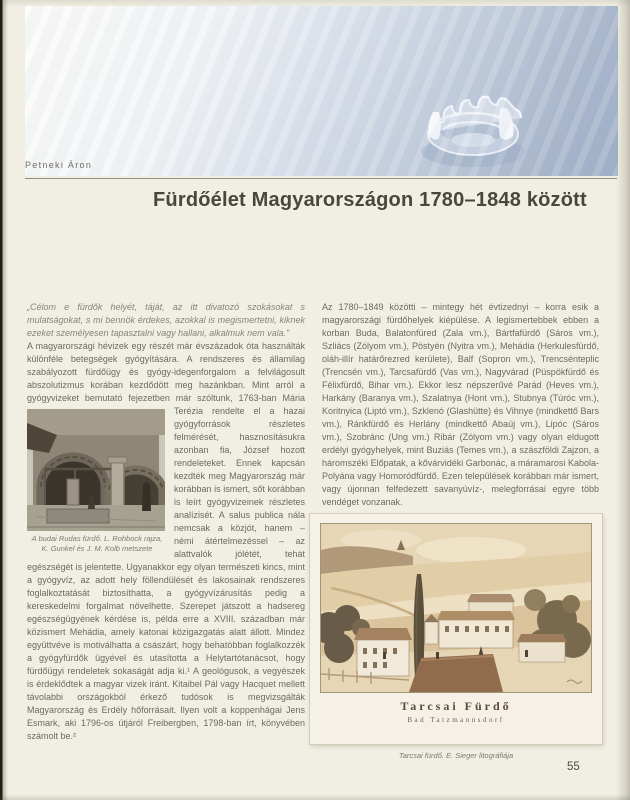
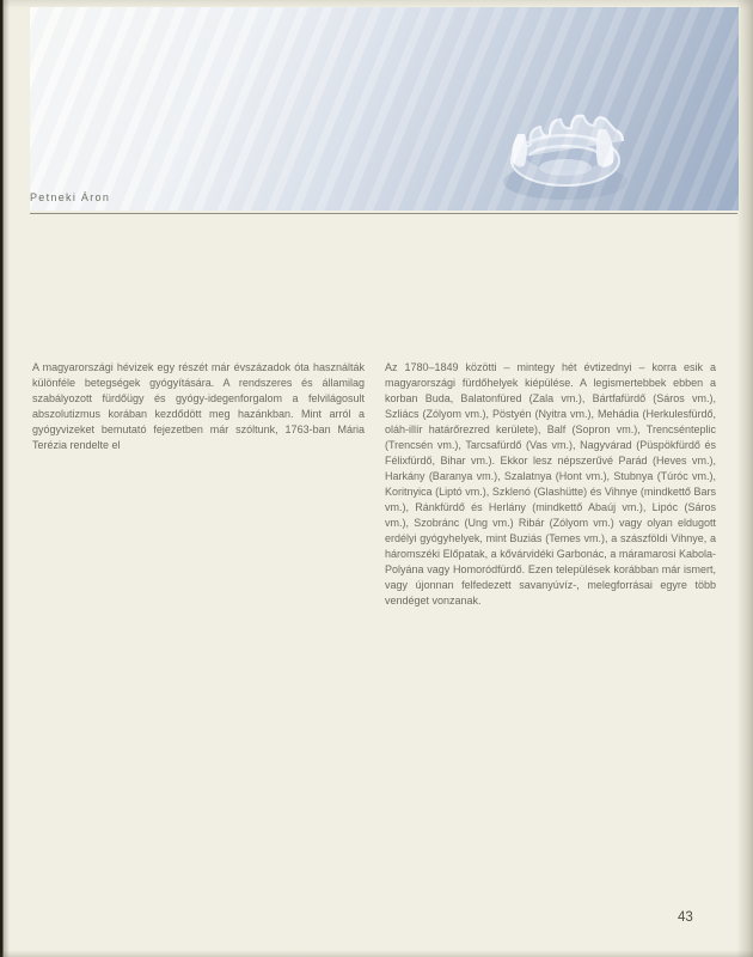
  Petneki Áron
- Fürdőélet Magyarországon 1780–1848 között
- „Célom e fürdők helyét, táját, az itt divatozó szokásokat s mulatságokat, s mi bennök érdekes, azokkal is megismertetni, kiknek ezeket személyesen tapasztalni vagy hallani, alkalmuk nem vala.”
  A magyarországi hévizek egy részét már évszázadok óta használták különféle betegségek gyógyítására. A rendszeres és államilag szabályozott fürdőügy és gyógy-idegenforgalom a felvilágosult abszolutizmus korában kezdődött meg hazánkban. Mint arról a gyógyvizeket bemutató fejezetben már szóltunk, 1763-ban Mária Terézia rendelte el
- A budai Rudas fürdő. L. Rohbock rajza,
- K. Gunkel és J. M. Kolb metszete
- a hazai gyógyforrások részletes felmérését, hasznosításukra azonban fia, József hozott rendeleteket. Ennek kapcsán kezdték meg Magyarország már korábban is ismert, sőt korábban is leírt gyógyvizeinek részletes analízisét. A salus publica nála nemcsak a közjót, hanem – némi átértelmezéssel – az alattvalók jólétét, tehát egészségét is jelentette. Ugyanakkor egy olyan természeti kincs, mint a gyógyvíz, az adott hely föllendülését és lakosainak rendszeres foglalkoztatását biztosíthatta, a gyógyvízárusítás pedig a kereskedelmi forgalmat növelhette. Szerepet játszott a hadsereg egészségügyének kérdése is, példa erre a XVIII. században már közismert Mehádia, amely katonai közigazgatás alatt állott. Mindez együttvéve is motiválhatta a császárt, hogy behatóbban foglalkozzék a gyógyfürdők ügyével és utasította a Helytartótanácsot, hogy fürdőügyi rendeletek sokaságát adja ki.¹ A geológusok, a vegyészek is érdeklődtek a magyar vizek iránt. Kitaibel Pál vagy Hacquet mellett távolabbi országokból érkező tudósok is megvizsgálták Magyarország és Erdély hőforrásait. Ilyen volt a koppenhágai Jens Esmark, aki 1796-os útjáról Freibergben, 1798-ban írt, könyvében számolt be.²
- Az 1780–1849 közötti – mintegy hét évtizednyi – korra esik a magyarországi fürdőhelyek kiépülése. A legismertebbek ebben a korban Buda, Balatonfüred (Zala vm.), Bártfafürdő (Sáros vm.), Szliács (Zólyom vm.), Pöstyén (Nyitra vm.), Mehádia (Herkulesfürdő, oláh-illír határőrezred kerülete), Balf (Sopron vm.), Trencsénteplic (Trencsén vm.), Tarcsafürdő (Vas vm.), Nagyvárad (Püspökfürdő és Félixfürdő, Bihar vm.). Ekkor lesz népszerűvé Parád (Heves vm.), Harkány (Baranya vm.), Szalatnya (Hont vm.), Stubnya (Túróc vm.), Koritnyica (Liptó vm.), Szklenó (Glashütte) és Vihnye (mindkettő Bars vm.), Ránkfürdő és Herlány (mindkettő Abaúj vm.), Lipóc (Sáros vm.), Szobránc (Ung vm.) Ribár (Zólyom vm.) vagy olyan eldugott erdélyi gyógyhelyek, mint Buziás (Temes vm.), a szászföldi Zajzon, a háromszéki Előpatak, a kővárvidéki Garbonác, a máramarosi Kabola-Polyána vagy Homoródfürdő. Ezen települések korábban már ismert, vagy újonnan felfedezett savanyúvíz-, melegforrásai egyre több vendéget vonzanak.
+ Az 1780–1849 közötti – mintegy hét évtizednyi – korra esik a magyarországi fürdőhelyek kiépülése. A legismertebbek ebben a korban Buda, Balatonfüred (Zala vm.), Bártfafürdő (Sáros vm.), Szliács (Zólyom vm.), Pöstyén (Nyitra vm.), Mehádia (Herkulesfürdő, oláh-illír határőrezred kerülete), Balf (Sopron vm.), Trencsénteplic (Trencsén vm.), Tarcsafürdő (Vas vm.), Nagyvárad (Püspökfürdő és Félixfürdő, Bihar vm.). Ekkor lesz népszerűvé Parád (Heves vm.), Harkány (Baranya vm.), Szalatnya (Hont vm.), Stubnya (Túróc vm.), Koritnyica (Liptó vm.), Szklenó (Glashütte) és Vihnye (mindkettő Bars vm.), Ránkfürdő és Herlány (mindkettő Abaúj vm.), Lipóc (Sáros vm.), Szobránc (Ung vm.) Ribár (Zólyom vm.) vagy olyan eldugott erdélyi gyógyhelyek, mint Buziás (Temes vm.), a szászföldi Vihnye, a háromszéki Előpatak, a kővárvidéki Garbonác, a máramarosi Kabola-Polyána vagy Homoródfürdő. Ezen települések korábban már ismert, vagy újonnan felfedezett savanyúvíz-, melegforrásai egyre több vendéget vonzanak.
- Tarcsai Fürdő
- Bad Tatzmannsdorf
- Tarcsai fürdő. E. Sieger litográfiája
- 55
+ 43
